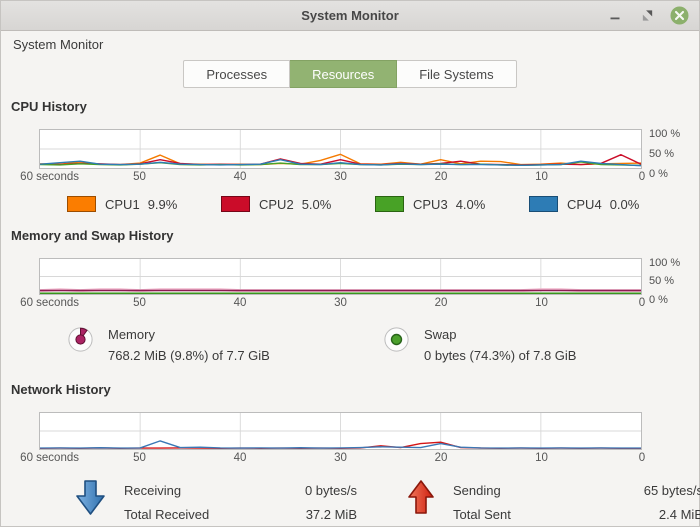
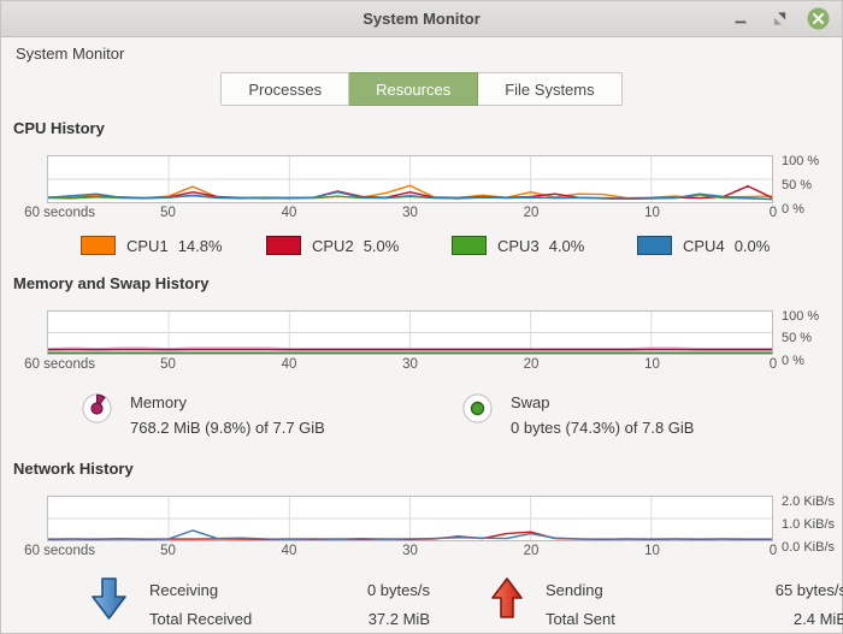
  System Monitor
  System Monitor
  Processes
  Resources
  File Systems
  CPU History
  100 %
  50 %
  0 %
  60 seconds
  50
  40
  30
  20
  10
  0
- CPU1 9.9%
+ CPU1 14.8%
  CPU2 5.0%
  CPU3 4.0%
  CPU4 0.0%
  Memory and Swap History
  100 %
  50 %
  0 %
  60 seconds
  50
  40
  30
  20
  10
  0
  Memory
  768.2 MiB (9.8%) of 7.7 GiB
  Swap
  0 bytes (74.3%) of 7.8 GiB
  Network History
+ 2.0 KiB/s
+ 1.0 KiB/s
+ 0.0 KiB/s
  60 seconds
  50
  40
  30
  20
  10
  0
  Receiving
  0 bytes/s
  Total Received
  37.2 MiB
  Sending
  65 bytes/
  Total Sent
  2.4 MiB
